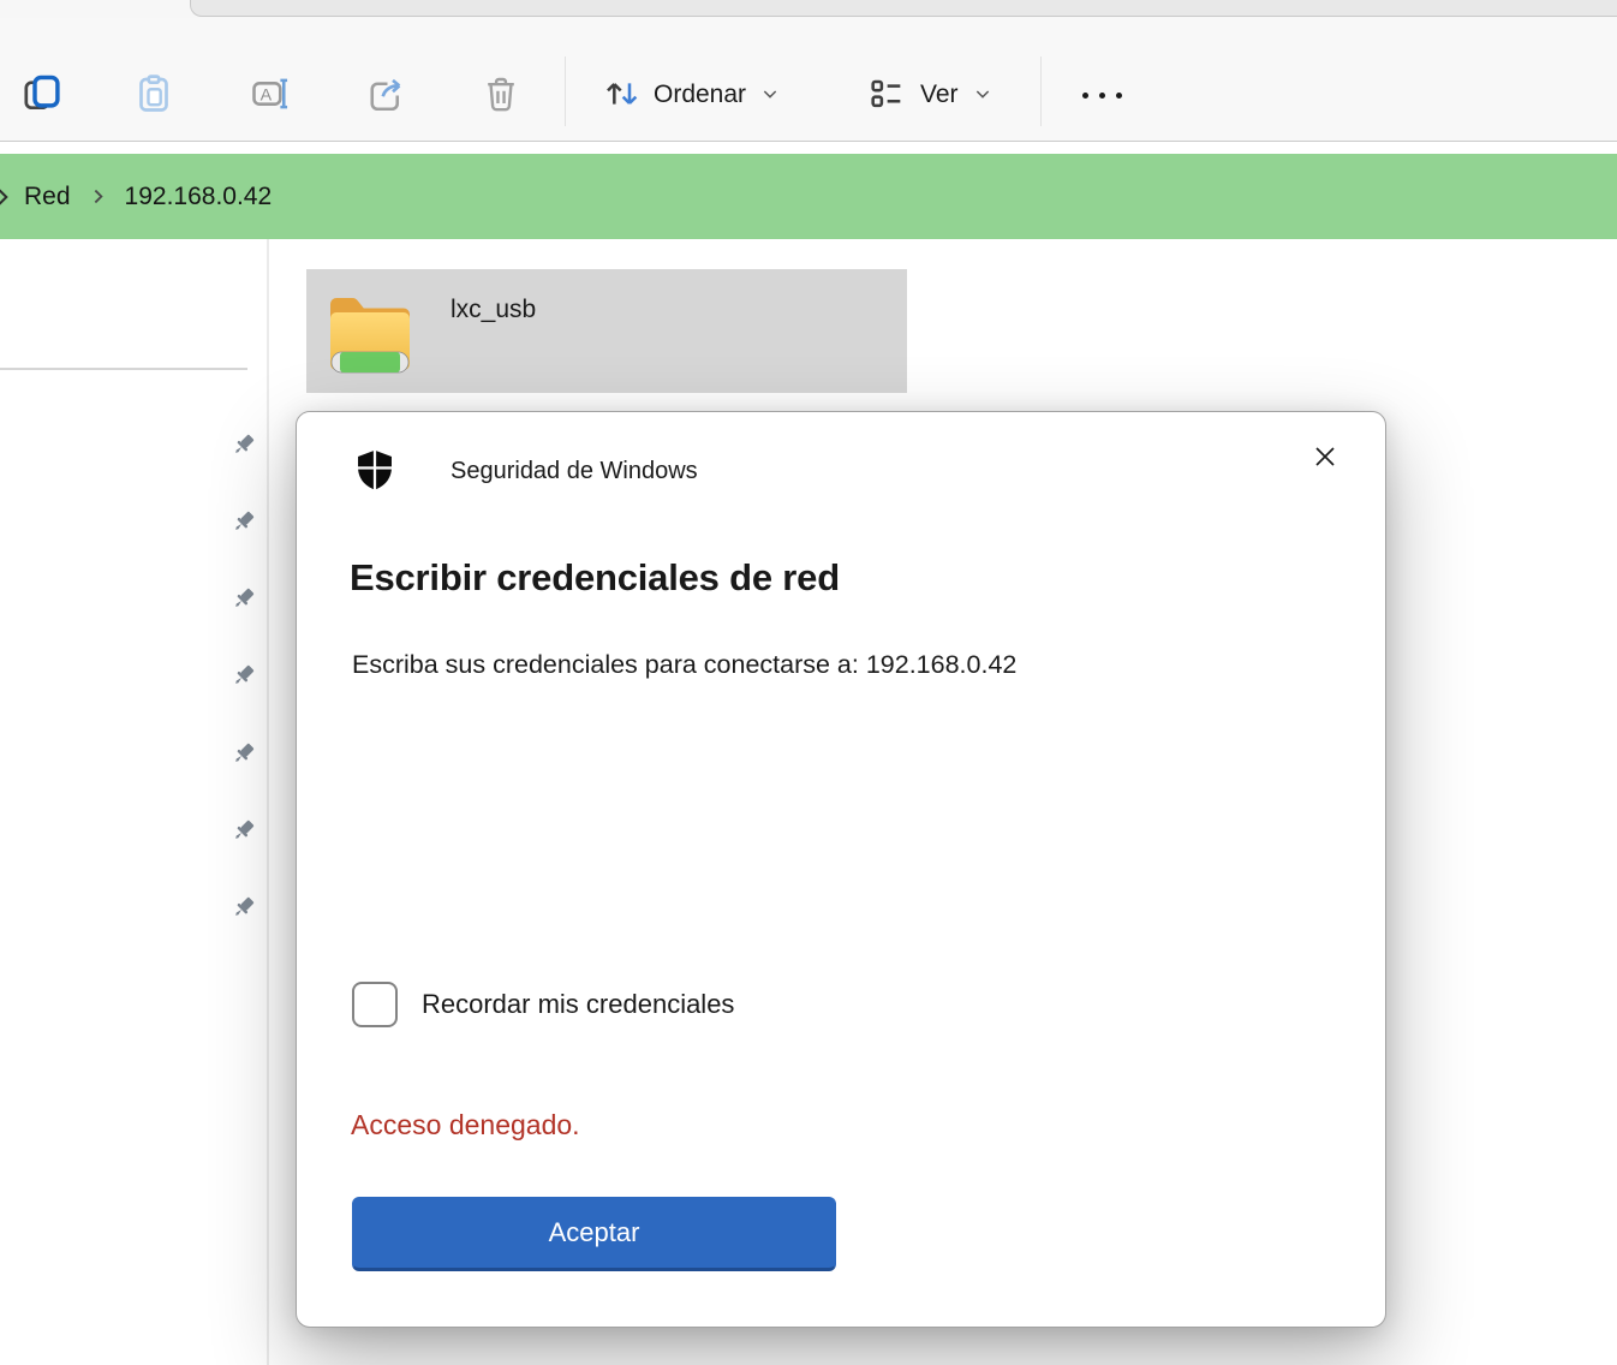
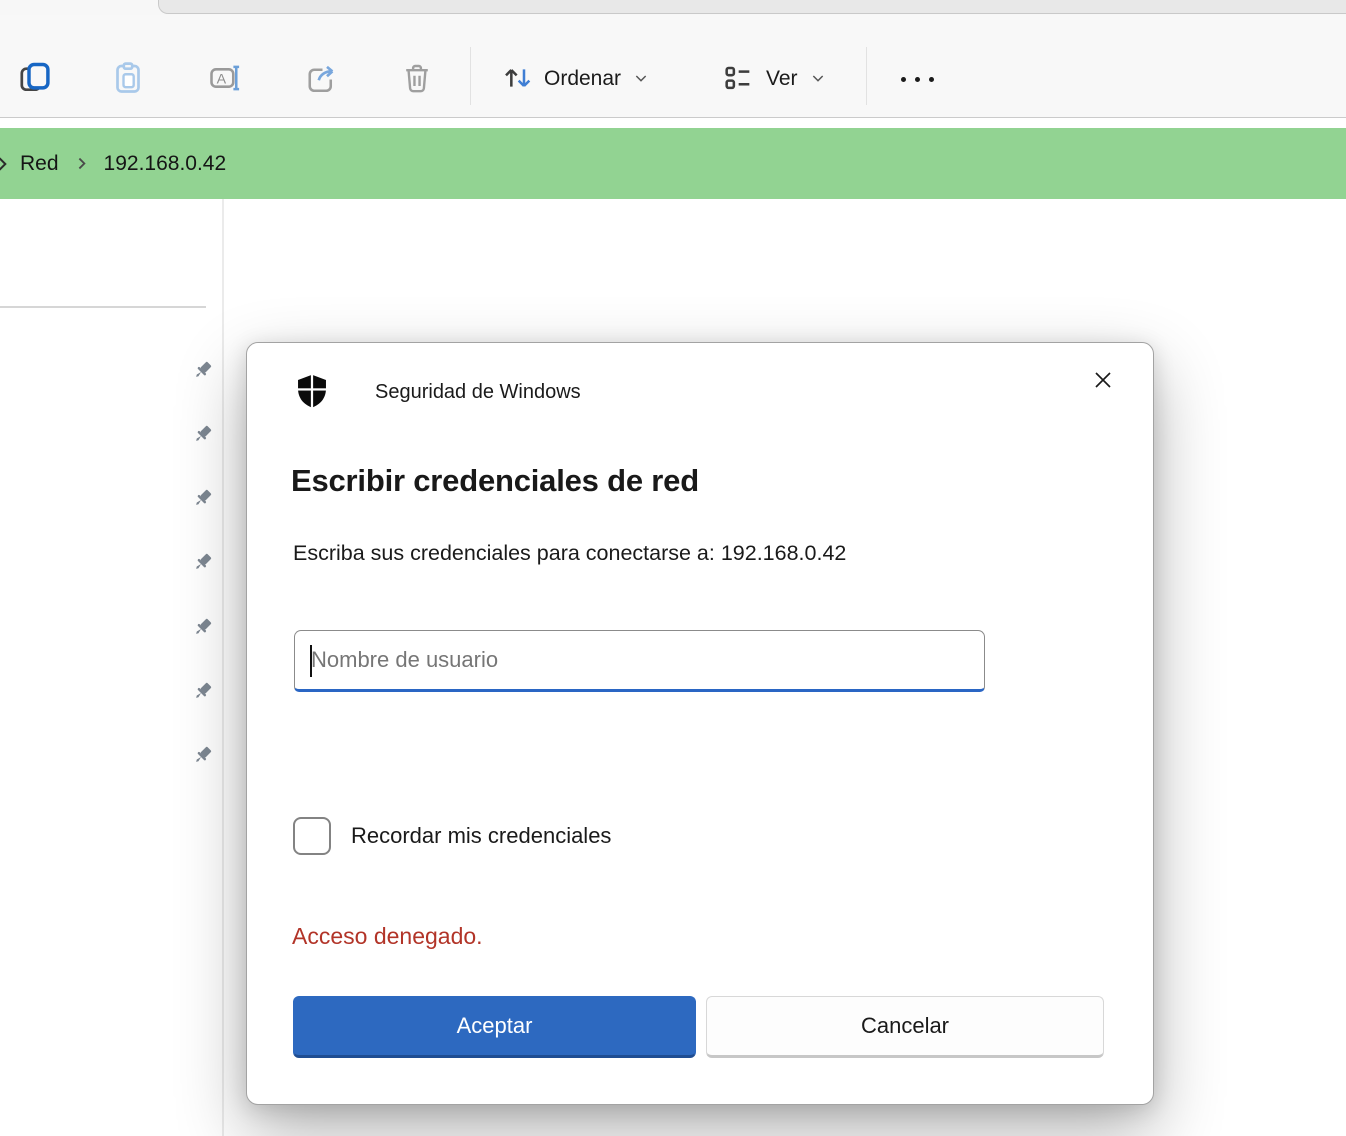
  A
  Ordenar
  Ver
  Red
  192.168.0.42
- lxc_usb
  Seguridad de Windows
  Escribir credenciales de red
  Escriba sus credenciales para conectarse a: 192.168.0.42
+ Nombre de usuario
  Recordar mis credenciales
  Acceso denegado.
  Aceptar
+ Cancelar
